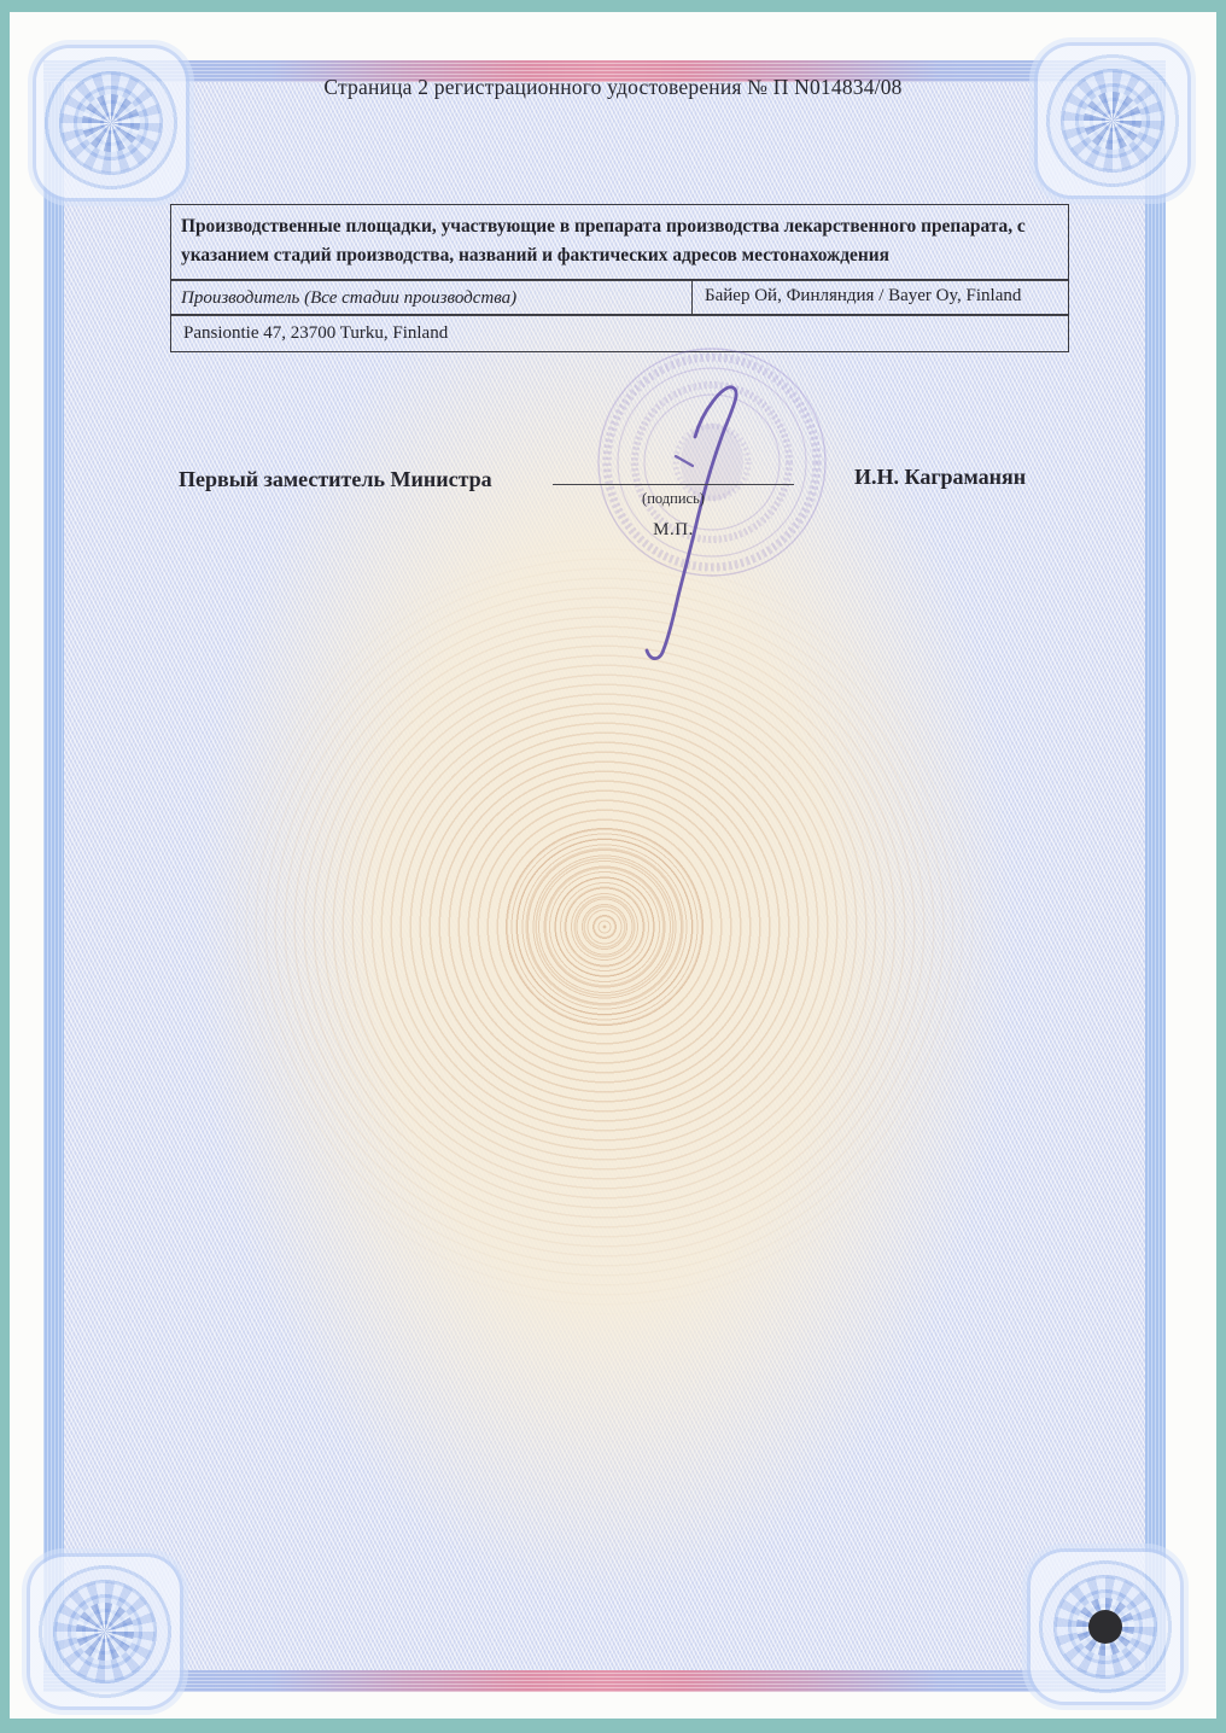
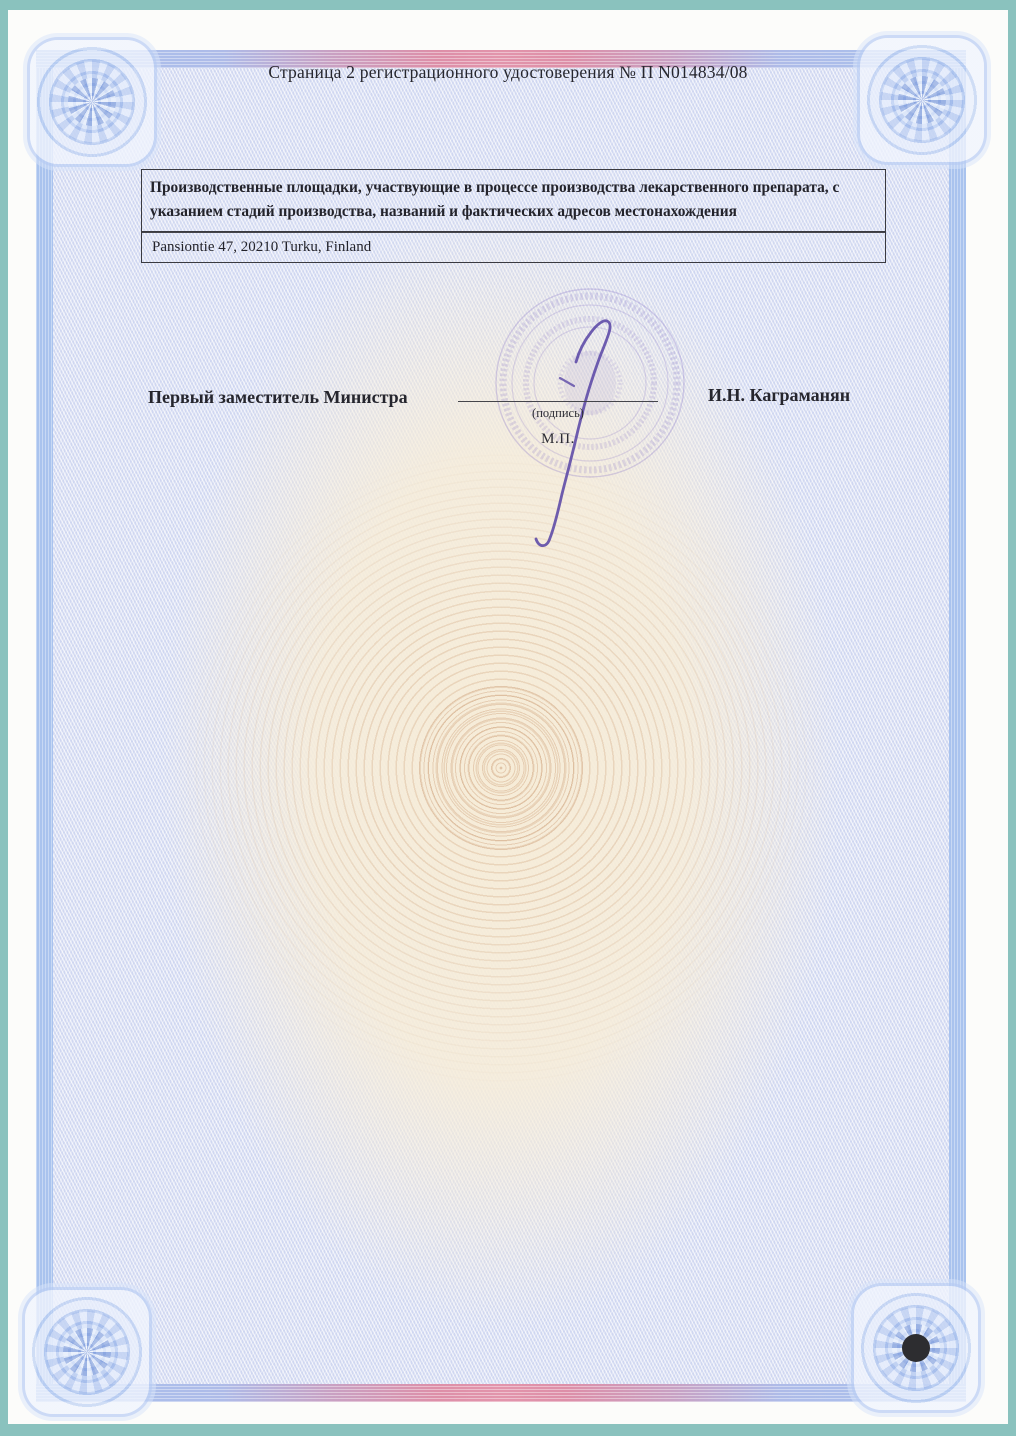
  Страница 2 регистрационного удостоверения № П N014834/08
- Производственные площадки, участвующие в препарата производства лекарственного препарата, с указанием стадий производства, названий и фактических адресов местонахождения
+ Производственные площадки, участвующие в процессе производства лекарственного препарата, с указанием стадий производства, названий и фактических адресов местонахождения
- Производитель (Все стадии производства)
- Байер Ой, Финляндия / Bayer Oy, Finland
- Pansiontie 47, 23700 Turku, Finland
+ Pansiontie 47, 20210 Turku, Finland
  Первый заместитель Министра
  (подпись)
  М.П.
  И.Н. Каграманян
